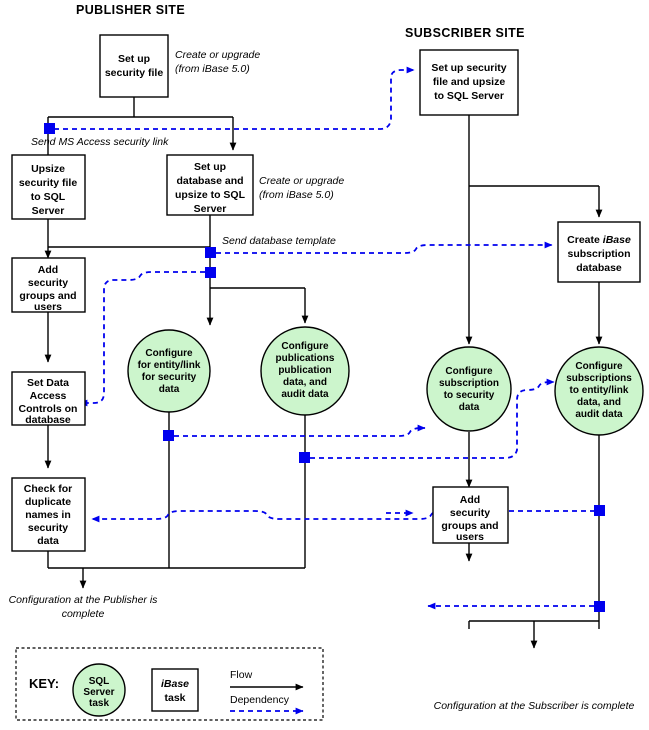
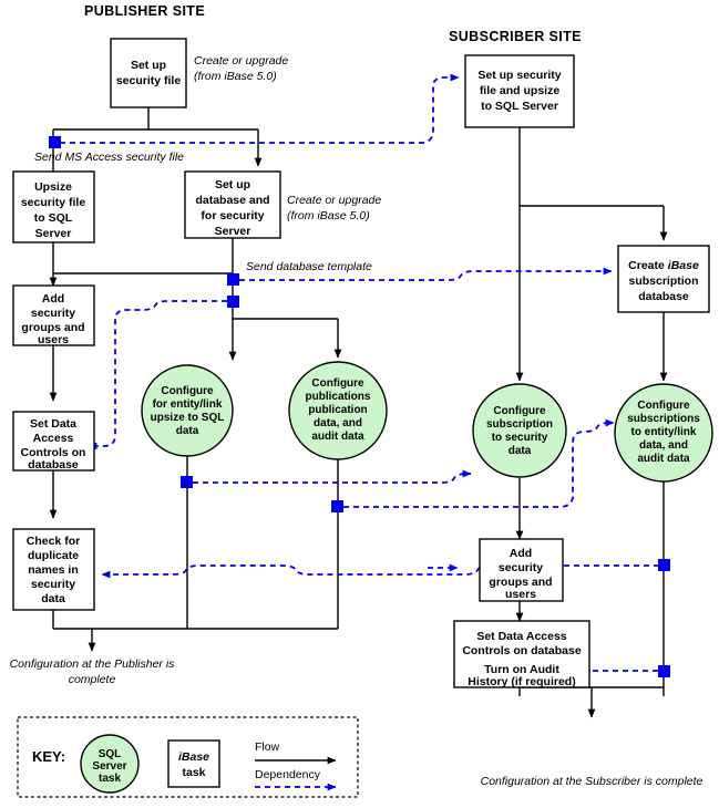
  PUBLISHER SITE
  SUBSCRIBER SITE
  Set up
  security file
  Upsize
  security file
  to SQL
  Server
  Set up
  database and
- upsize to SQL
+ for security
  Server
  Add
  security
  groups and
  users
  Set Data
  Access
  Controls on
  database
  Check for
  duplicate
  names in
  security
  data
  Configure
  for entity/link
- for security
+ upsize to SQL
  data
  Configure
  publications
  publication
  data, and
  audit data
  Set up security
  file and upsize
  to SQL Server
  Create iBase
  subscription
  database
  Configure
  subscription
  to security
  data
  Configure
  subscriptions
  to entity/link
  data, and
  audit data
  Add
  security
  groups and
  users
+ Set Data Access
+ Controls on database
+ Turn on Audit
+ History (if required)
  Create or upgrade
  (from iBase 5.0)
- Send MS Access security link
+ Send MS Access security file
  Create or upgrade
  (from iBase 5.0)
  Send database template
  Configuration at the Publisher is
  complete
  Configuration at the Subscriber is complete
  KEY:
  SQL
  Server
  task
  iBase
  task
  Flow
  Dependency
